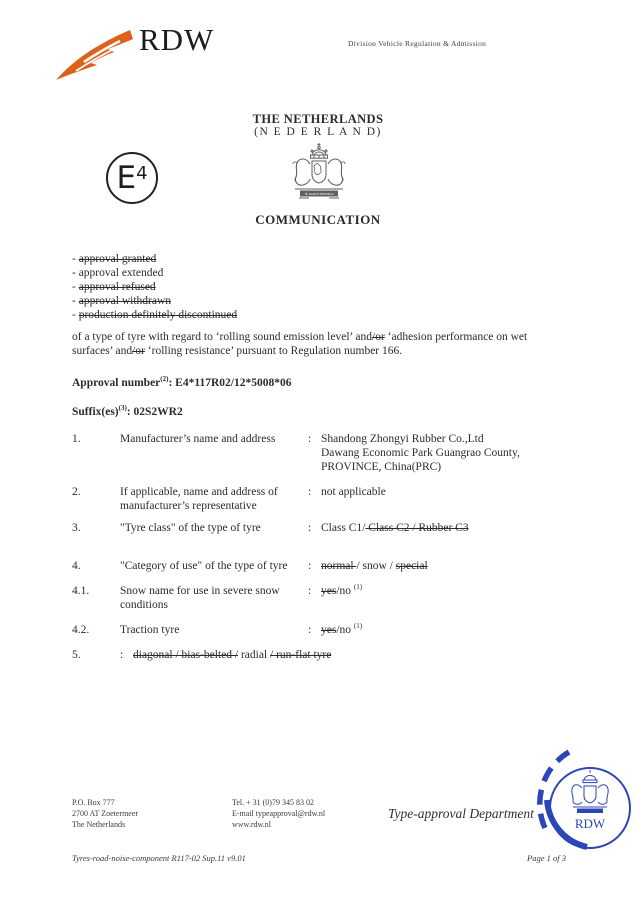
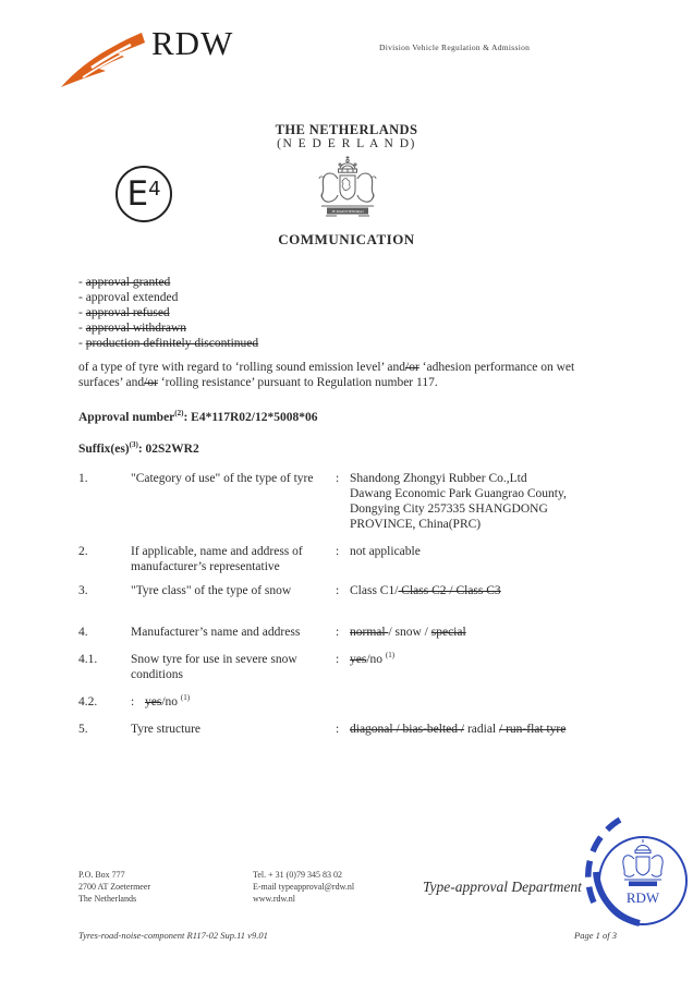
  RDW
  Division Vehicle Regulation & Admission
  THE NETHERLANDS
  (N E D E R L A N D)
  E
  4
  COMMUNICATION
  - approval granted
  - approval extended
  - approval refused
  - approval withdrawn
  - production definitely discontinued
- of a type of tyre with regard to ‘rolling sound emission level’ and/or ‘adhesion performance on wet surfaces’ and/or ‘rolling resistance’ pursuant to Regulation number 166.
+ of a type of tyre with regard to ‘rolling sound emission level’ and/or ‘adhesion performance on wet surfaces’ and/or ‘rolling resistance’ pursuant to Regulation number 117.
  Approval number(2): E4*117R02/12*5008*06
  Suffix(es)(3): 02S2WR2
  1.
- Manufacturer’s name and address
+ "Category of use" of the type of tyre
  :
  Shandong Zhongyi Rubber Co.,Ltd
  Dawang Economic Park Guangrao County,
+ Dongying City 257335 SHANGDONG
  PROVINCE, China(PRC)
  2.
  If applicable, name and address of manufacturer’s representative
  :
  not applicable
  3.
- "Tyre class" of the type of tyre
+ "Tyre class" of the type of snow
  :
- Class C1/ Class C2 / Rubber C3
+ Class C1/ Class C2 / Class C3
  4.
- "Category of use" of the type of tyre
+ Manufacturer’s name and address
  :
  normal / snow / special
  4.1.
- Snow name for use in severe snow conditions
+ Snow tyre for use in severe snow conditions
  :
  yes/no (1)
  4.2.
- Traction tyre
  :
  yes/no (1)
  5.
+ Tyre structure
  :
  diagonal / bias-belted / radial / run-flat tyre
  P.O. Box 777
  2700 AT Zoetermeer
  The Netherlands
  Tel. + 31 (0)79 345 83 02
  E-mail typeapproval@rdw.nl
  www.rdw.nl
  Type-approval Department
  RDW
  Tyres-road-noise-component R117-02 Sup.11 v9.01
  Page 1 of 3
